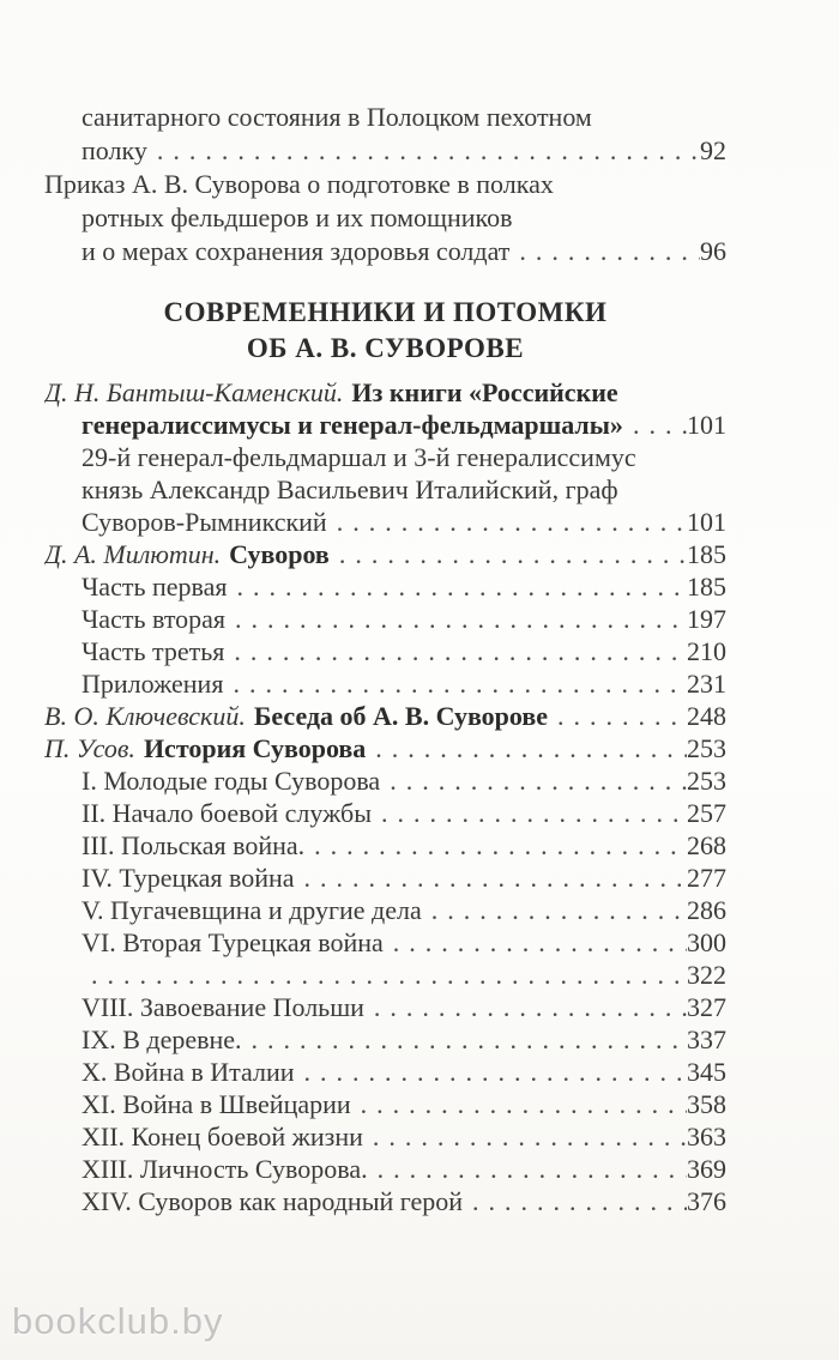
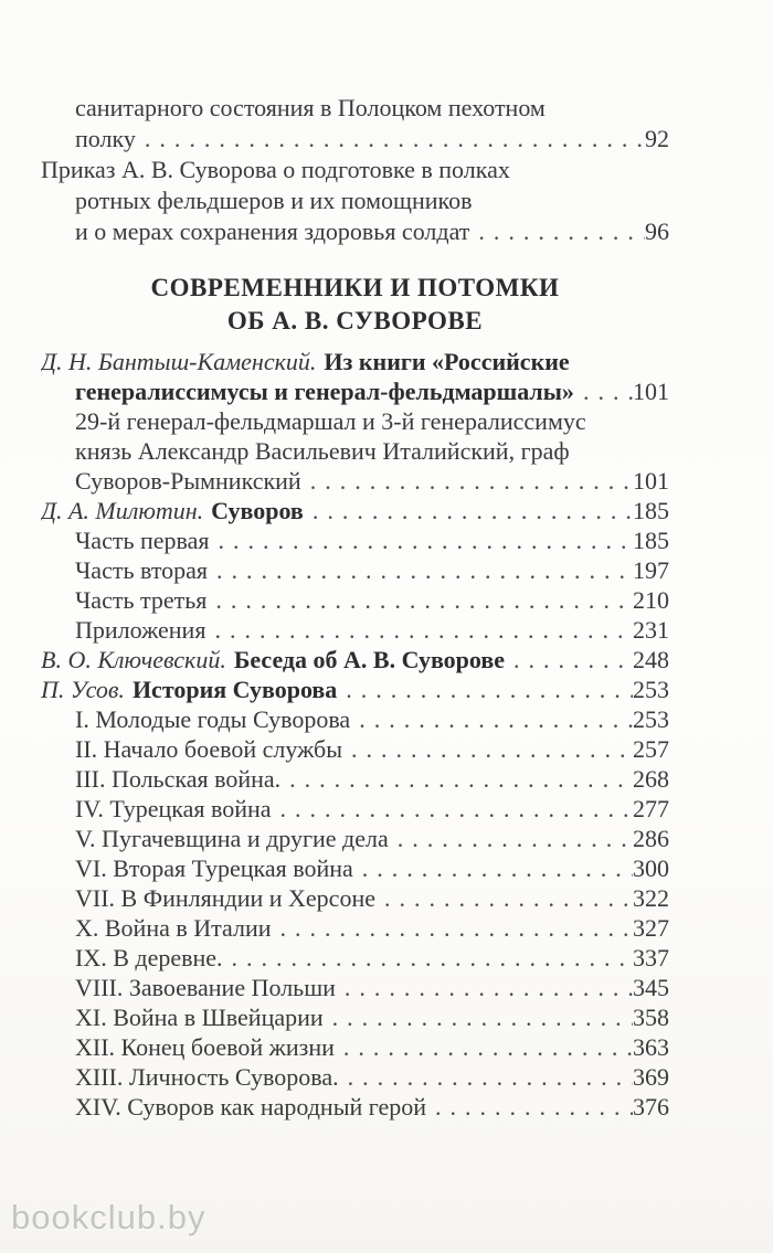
  санитарного состояния в Полоцком пехотном
  полку
  92
  Приказ А. В. Суворова о подготовке в полках
  ротных фельдшеров и их помощников
  и о мерах сохранения здоровья солдат
  96
  СОВРЕМЕННИКИ И ПОТОМКИ
  ОБ А. В. СУВОРОВЕ
  Д. Н. Бантыш-Каменский.
  Из книги «Российские
  генералиссимусы и генерал-фельдмаршалы»
  101
  29-й генерал-фельдмаршал и 3-й генералиссимус
  князь Александр Васильевич Италийский, граф
  Суворов-Рымникский
  101
  Д. А. Милютин.
  Суворов
  185
  Часть первая
  185
  Часть вторая
  197
  Часть третья
  210
  Приложения
  231
  В. О. Ключевский.
  Беседа об А. В. Суворове
  248
  П. Усов.
  История Суворова
  253
  I. Молодые годы Суворова
  253
  II. Начало боевой службы
  257
  III. Польская война.
  268
  IV. Турецкая война
  277
  V. Пугачевщина и другие дела
  286
  VI. Вторая Турецкая война
  300
+ VII. В Финляндии и Херсоне
  322
- VIII. Завоевание Польши
+ X. Война в Италии
  327
  IX. В деревне.
  337
- X. Война в Италии
+ VIII. Завоевание Польши
  345
  XI. Война в Швейцарии
  358
  XII. Конец боевой жизни
  363
  XIII. Личность Суворова.
  369
  XIV. Суворов как народный герой
  376
  bookclub.by
